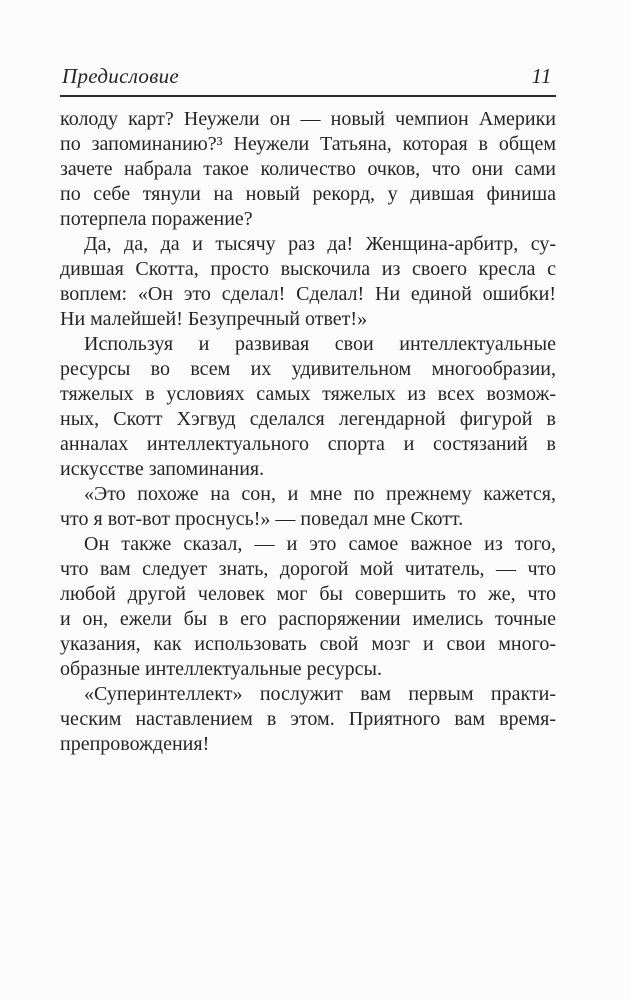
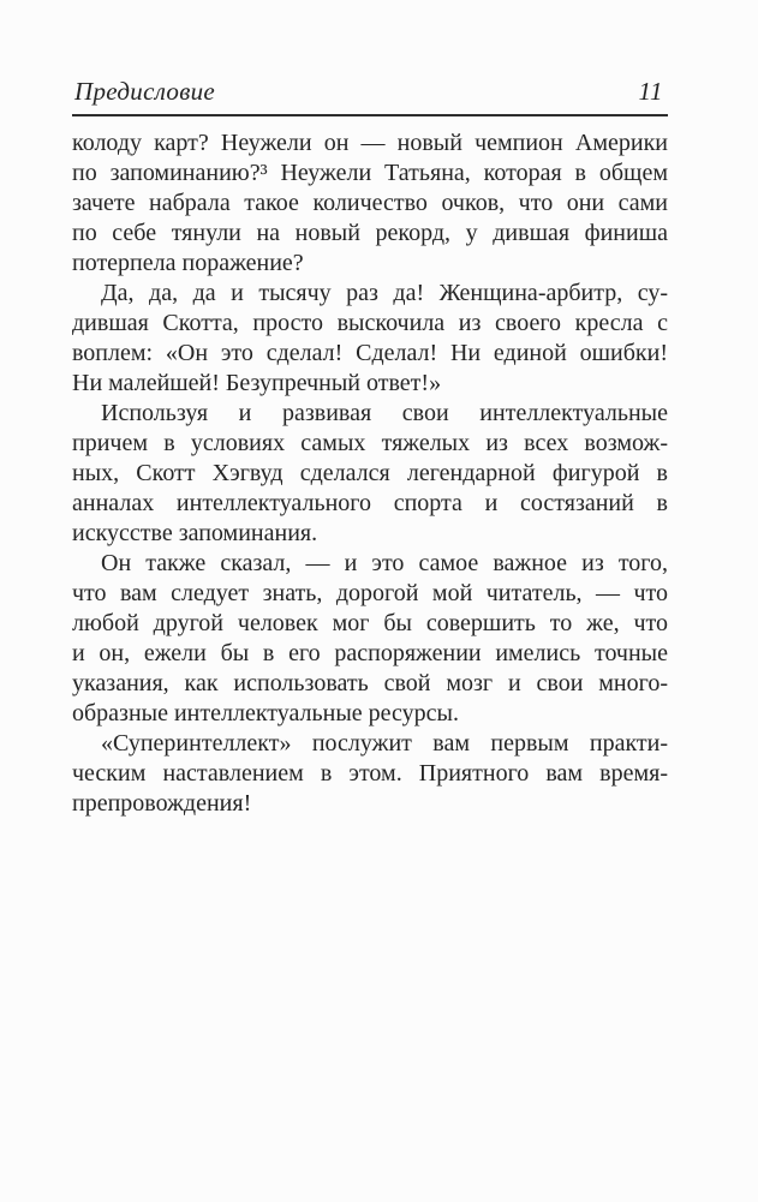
  Предисловие
  11
  колоду карт? Неужели он — новый чемпион Америки
  по запоминанию?³ Неужели Татьяна, которая в общем
  зачете набрала такое количество очков, что они сами
  по себе тянули на новый рекорд, у дившая финиша
  потерпела поражение?
  Да, да, да и тысячу раз да! Женщина-арбитр, су-
  дившая Скотта, просто выскочила из своего кресла с
  воплем: «Он это сделал! Сделал! Ни единой ошибки!
  Ни малейшей! Безупречный ответ!»
  Используя и развивая свои интеллектуальные
- ресурсы во всем их удивительном многообразии,
- тяжелых в условиях самых тяжелых из всех возмож-
+ причем в условиях самых тяжелых из всех возмож-
  ных, Скотт Хэгвуд сделался легендарной фигурой в
  анналах интеллектуального спорта и состязаний в
  искусстве запоминания.
- «Это похоже на сон, и мне по прежнему кажется,
- что я вот-вот проснусь!» — поведал мне Скотт.
  Он также сказал, — и это самое важное из того,
  что вам следует знать, дорогой мой читатель, — что
  любой другой человек мог бы совершить то же, что
  и он, ежели бы в его распоряжении имелись точные
  указания, как использовать свой мозг и свои много-
  образные интеллектуальные ресурсы.
  «Суперинтеллект» послужит вам первым практи-
  ческим наставлением в этом. Приятного вам время-
  препровождения!
